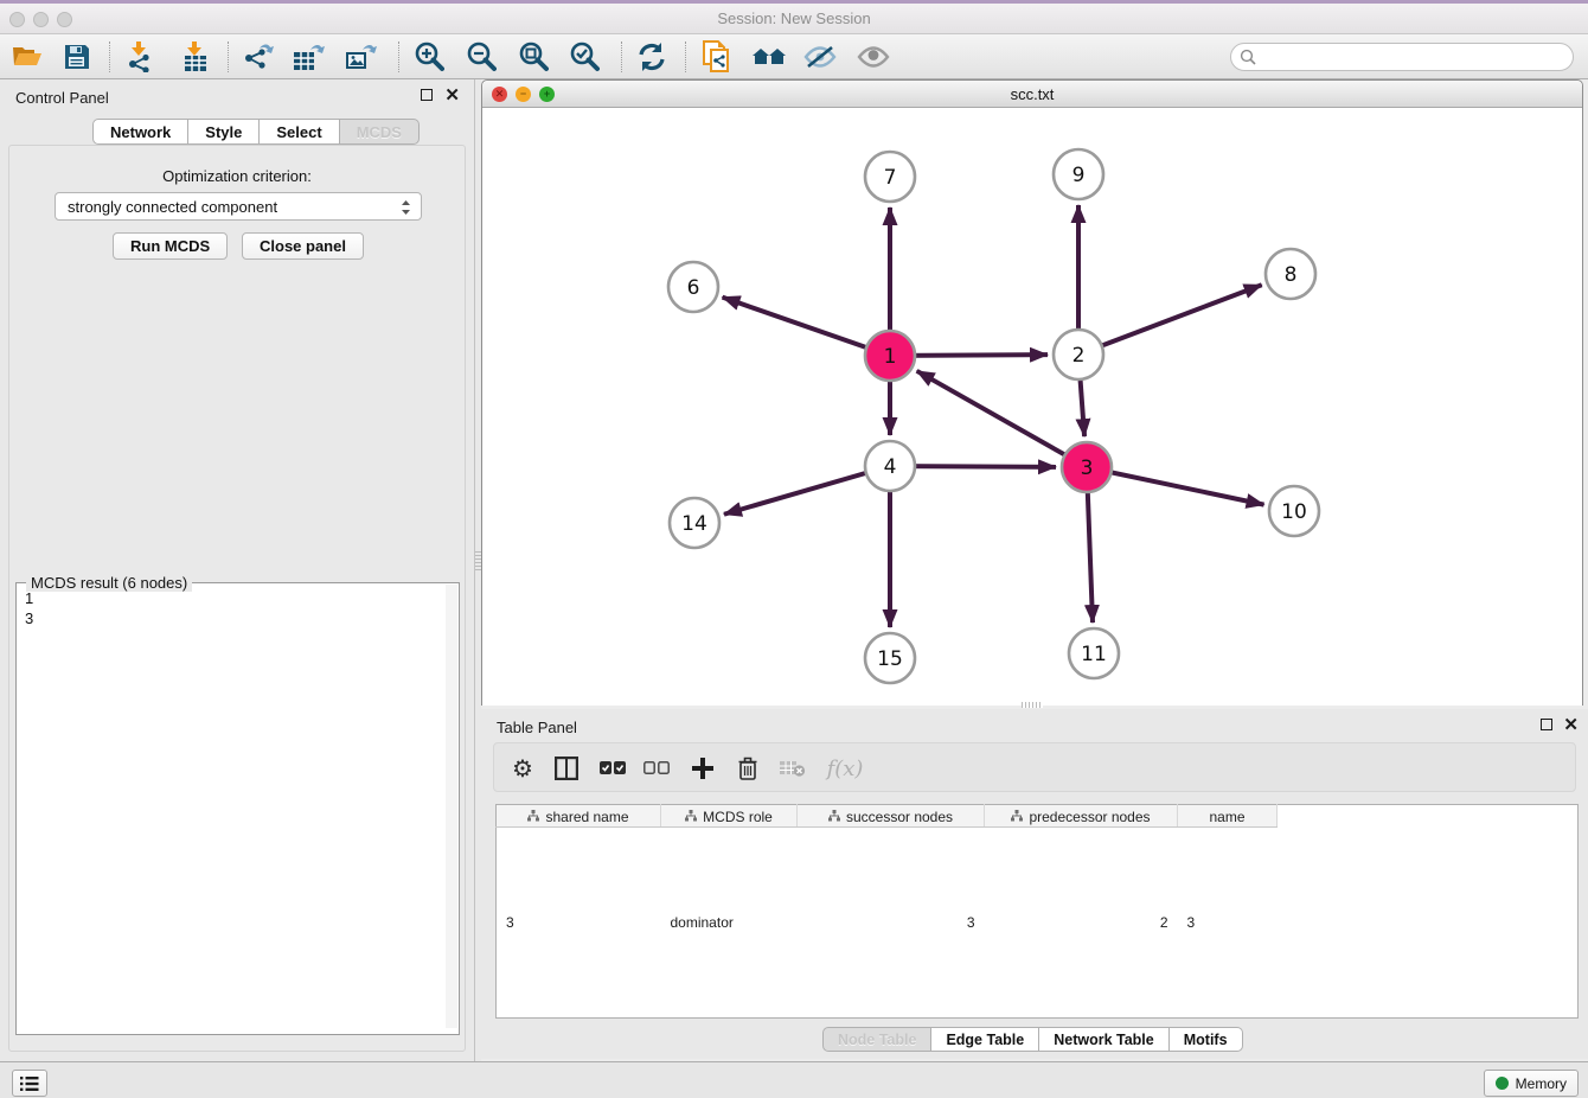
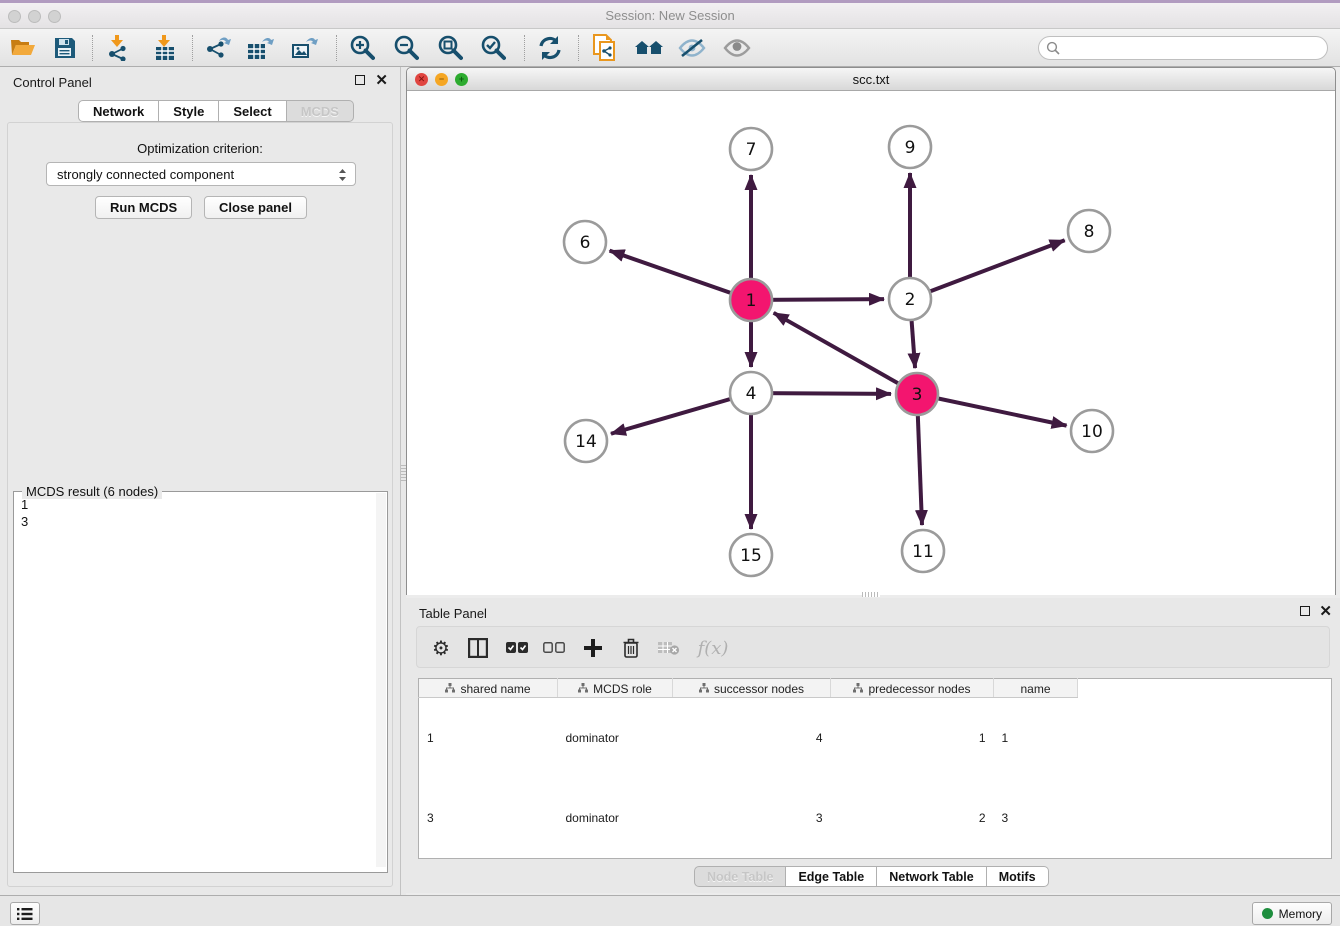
  Session: New Session
  Control Panel
  ✕
  Network
  Style
  Select
  MCDS
  Optimization criterion:
  strongly connected component
  Run MCDS
  Close panel
  MCDS result (6 nodes)
  1
  3
  ✕
  −
  +
  scc.txt
  7
  9
  6
  8
  1
  2
  4
  3
  14
  10
  15
  11
  Table Panel
  ✕
  ⚙
  f(x)
  shared name	MCDS role	successor nodes	predecessor nodes	name
+ 1	dominator	4	1	1
  3	dominator	3	2	3
  Node Table
  Edge Table
  Network Table
  Motifs
  Memory
